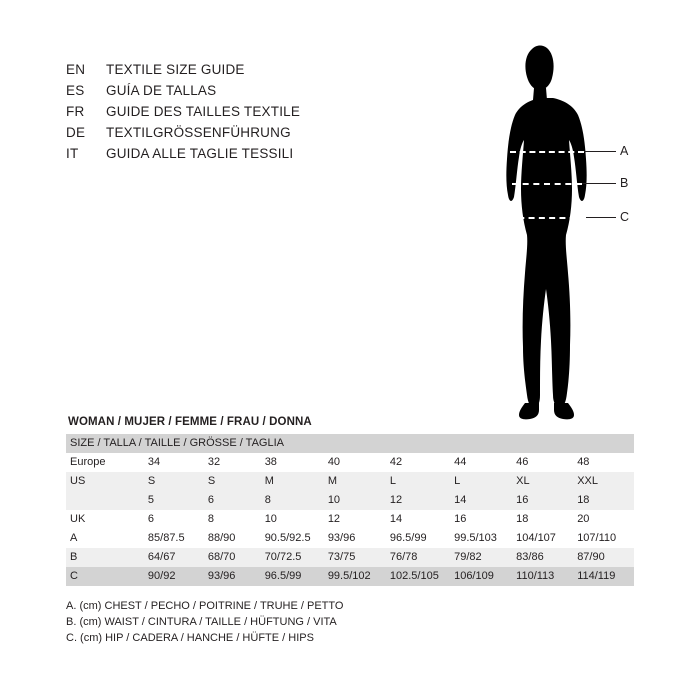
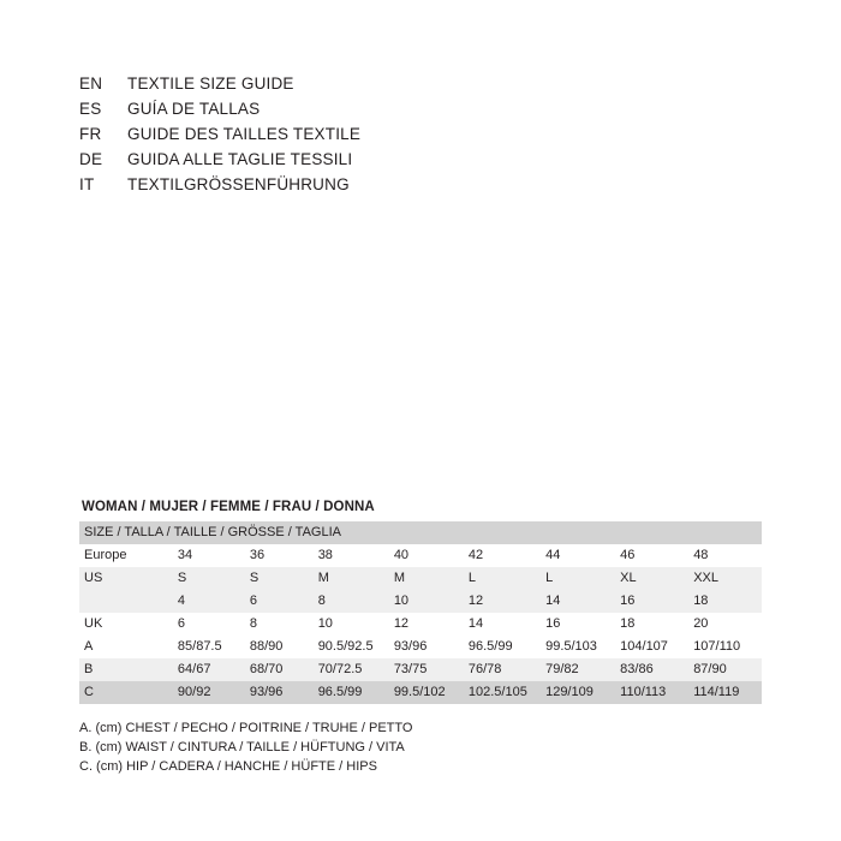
  EN
  TEXTILE SIZE GUIDE
  ES
  GUÍA DE TALLAS
  FR
  GUIDE DES TAILLES TEXTILE
  DE
- TEXTILGRÖSSENFÜHRUNG
+ GUIDA ALLE TAGLIE TESSILI
  IT
- GUIDA ALLE TAGLIE TESSILI
+ TEXTILGRÖSSENFÜHRUNG
- A
- B
- C
  WOMAN / MUJER / FEMME / FRAU / DONNA
  SIZE / TALLA / TAILLE / GRÖSSE / TAGLIA
- Europe	34	32	38	40	42	44	46	48
+ Europe	34	36	38	40	42	44	46	48
  US	S	S	M	M	L	L	XL	XXL
- 	5	6	8	10	12	14	16	18
+ 	4	6	8	10	12	14	16	18
  UK	6	8	10	12	14	16	18	20
  A	85/87.5	88/90	90.5/92.5	93/96	96.5/99	99.5/103	104/107	107/110
  B	64/67	68/70	70/72.5	73/75	76/78	79/82	83/86	87/90
- C	90/92	93/96	96.5/99	99.5/102	102.5/105	106/109	110/113	114/119
+ C	90/92	93/96	96.5/99	99.5/102	102.5/105	129/109	110/113	114/119
  A. (cm) CHEST / PECHO / POITRINE / TRUHE / PETTO
  B. (cm) WAIST / CINTURA / TAILLE / HÜFTUNG / VITA
  C. (cm) HIP / CADERA / HANCHE / HÜFTE / HIPS
